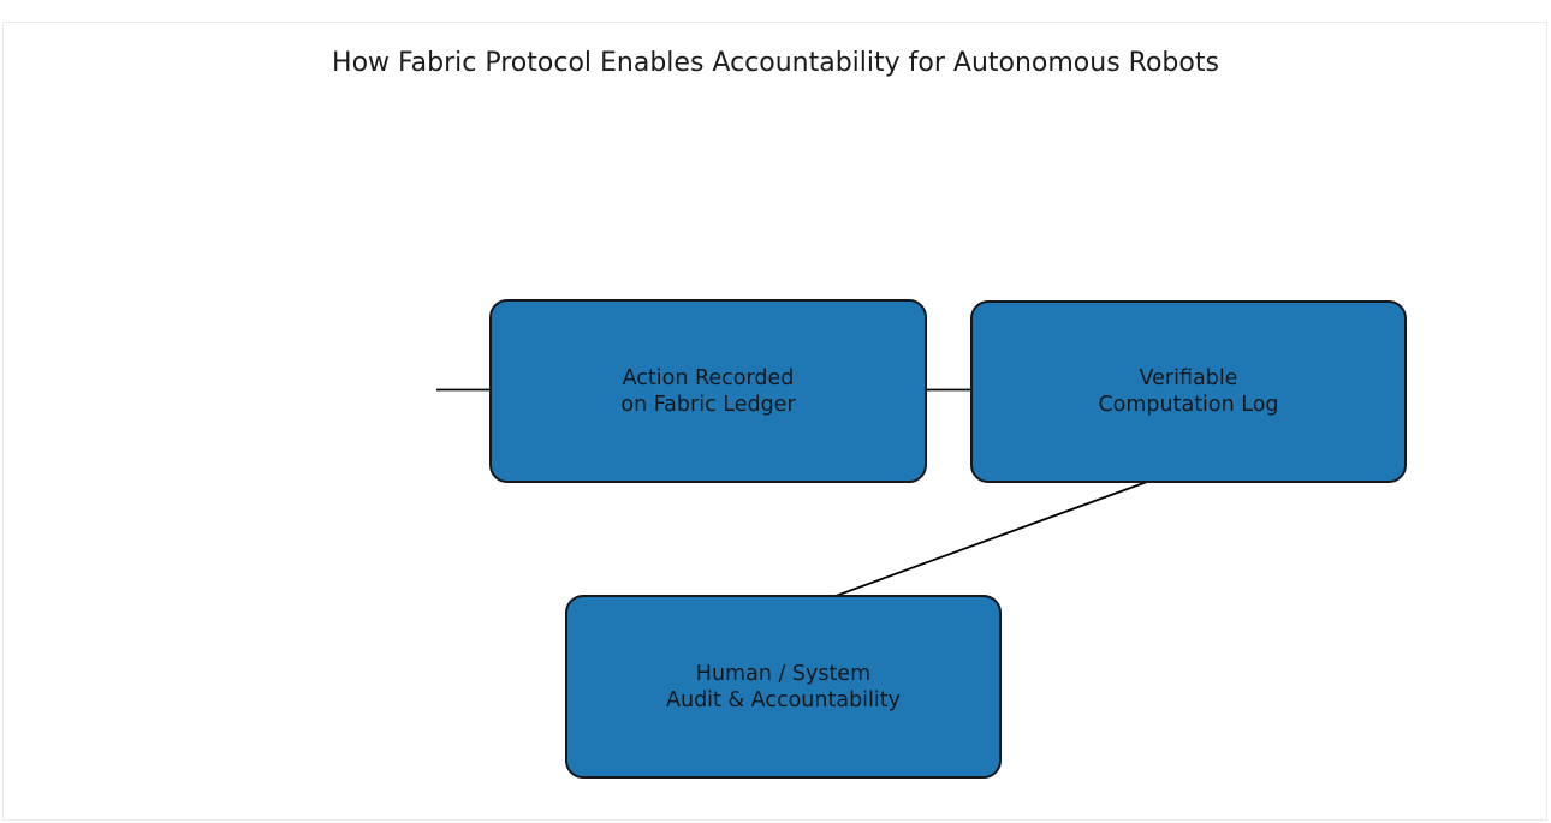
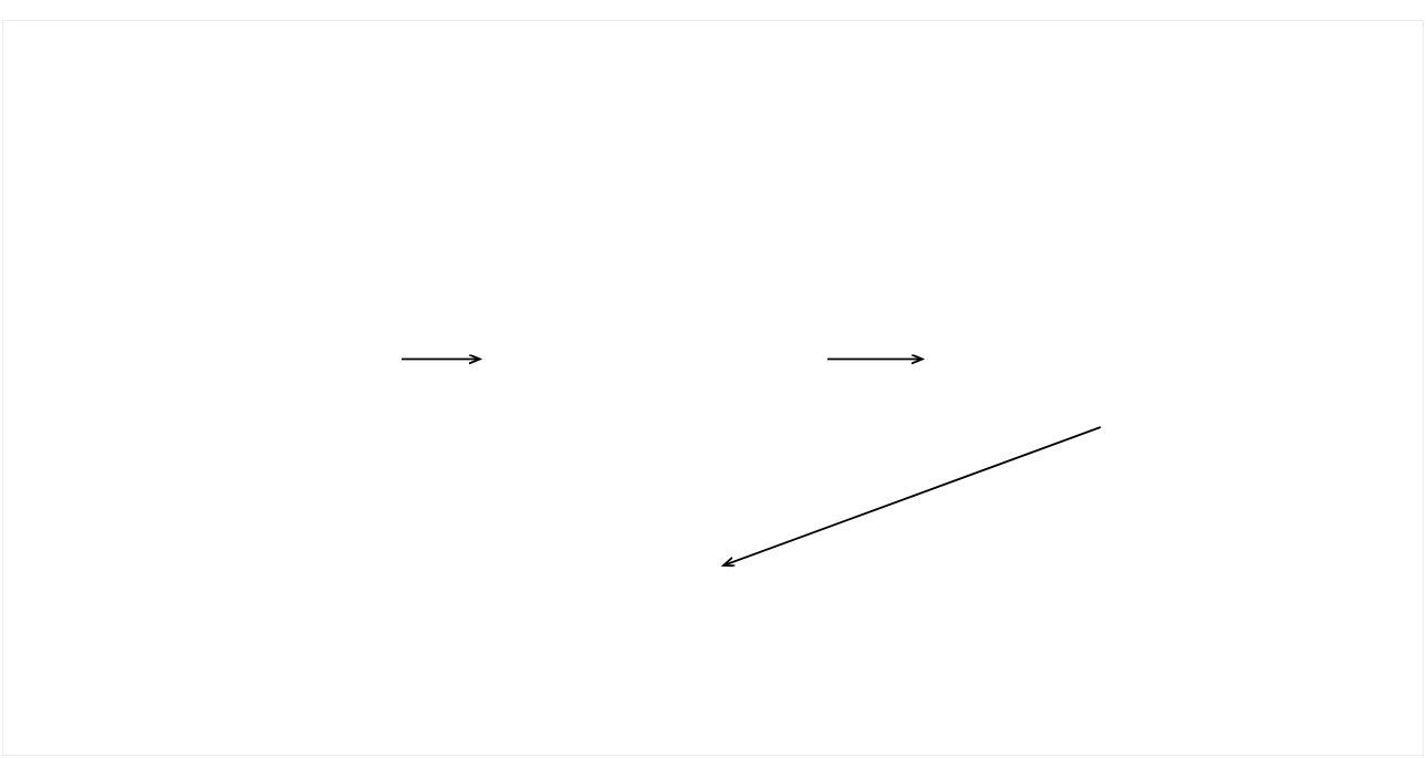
- How Fabric Protocol Enables Accountability for Autonomous Robots
- Action Recorded
- on Fabric Ledger
- Verifiable
- Computation Log
- Human / System
- Audit & Accountability
